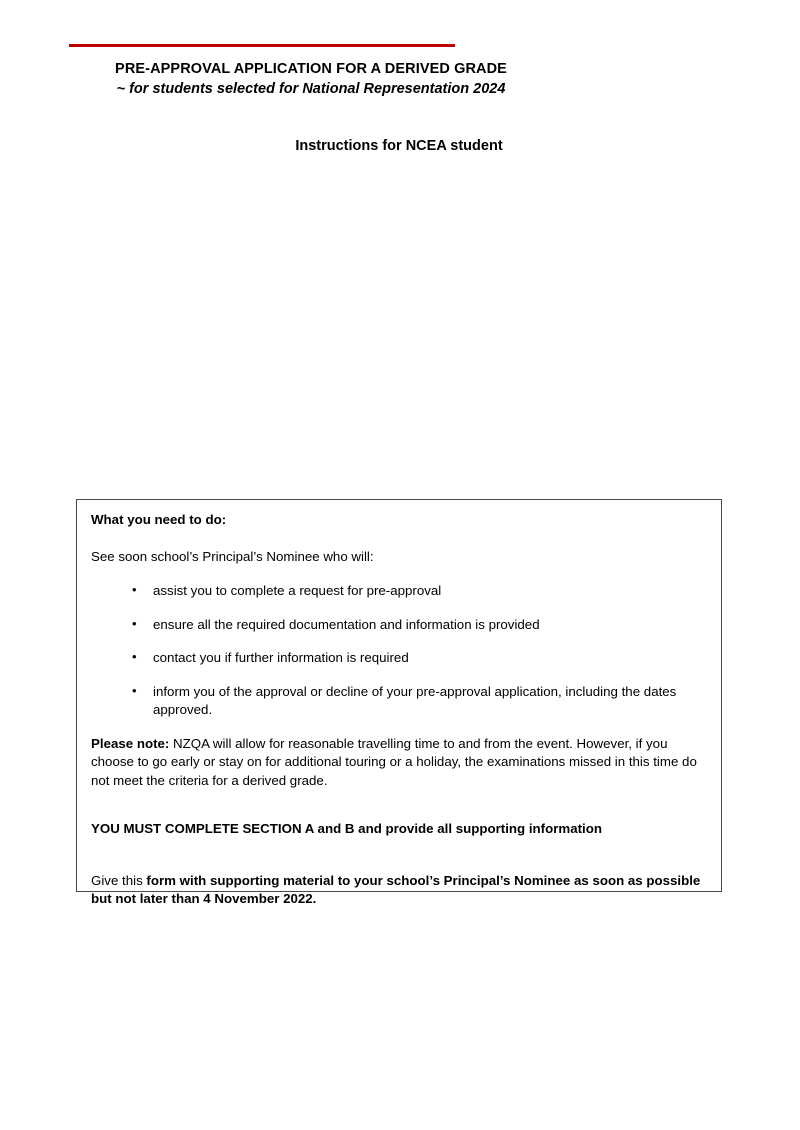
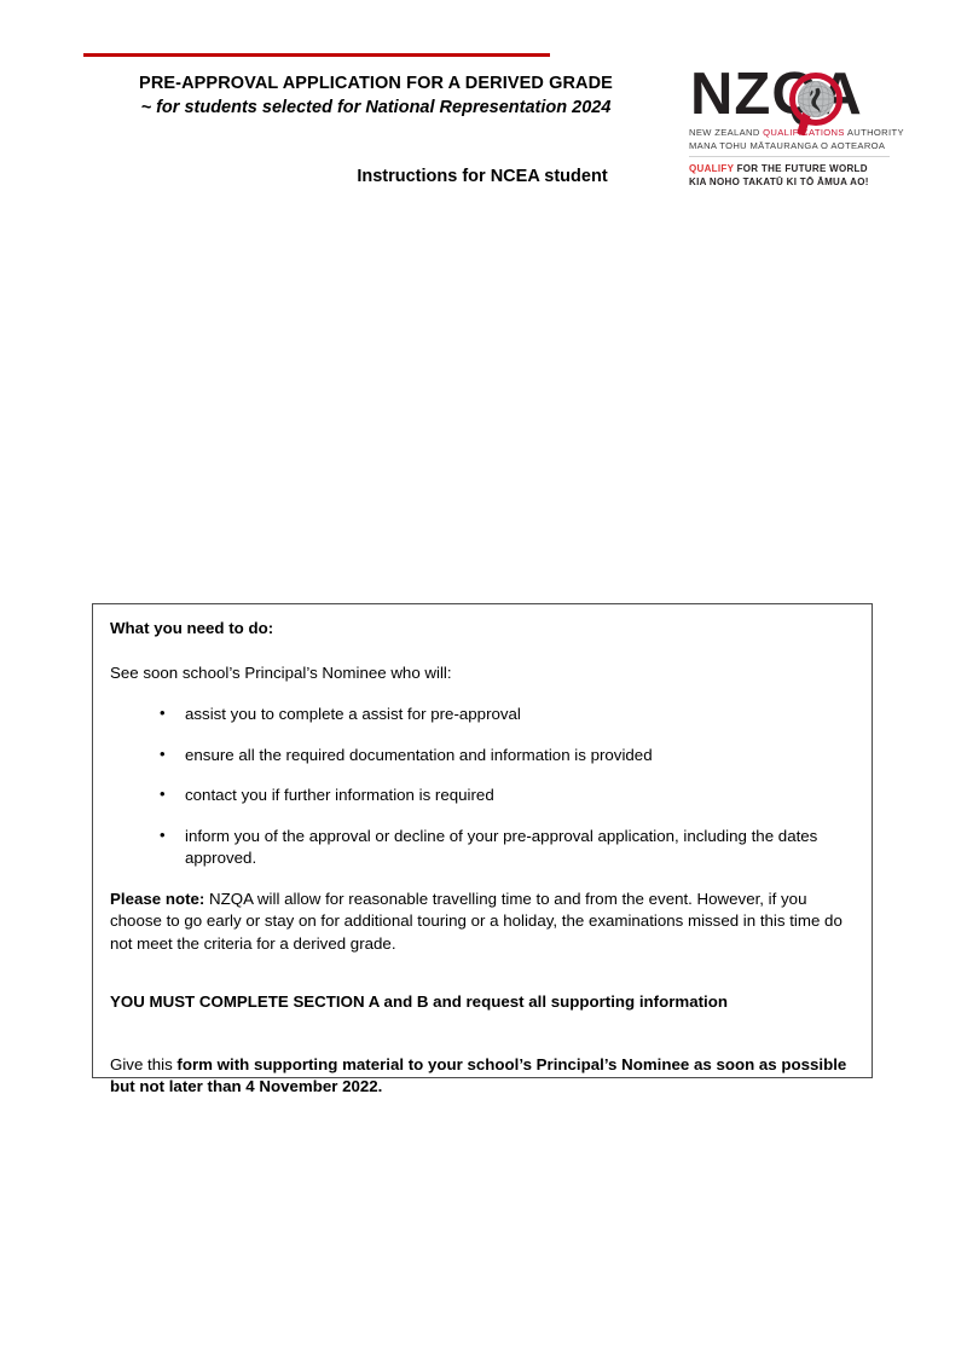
  PRE-APPROVAL APPLICATION FOR A DERIVED GRADE
  ~ for students selected for National Representation 2024
+ NZQA
+ NEW ZEALAND QUALIFICATIONS AUTHORITY
+ MANA TOHU MĀTAURANGA O AOTEAROA
+ QUALIFY FOR THE FUTURE WORLD
+ KIA NOHO TAKATŪ KI TŌ ĀMUA AO!
  Instructions for NCEA student
  What you need to do:
  See soon school’s Principal’s Nominee who will:
- assist you to complete a request for pre-approval
+ assist you to complete a assist for pre-approval
  ensure all the required documentation and information is provided
  contact you if further information is required
  inform you of the approval or decline of your pre-approval application, including the dates approved.
  Please note: NZQA will allow for reasonable travelling time to and from the event. However, if you choose to go early or stay on for additional touring or a holiday, the examinations missed in this time do not meet the criteria for a derived grade.
- YOU MUST COMPLETE SECTION A and B and provide all supporting information
+ YOU MUST COMPLETE SECTION A and B and request all supporting information
  Give this form with supporting material to your school’s Principal’s Nominee as soon as possible but not later than 4 November 2022.
